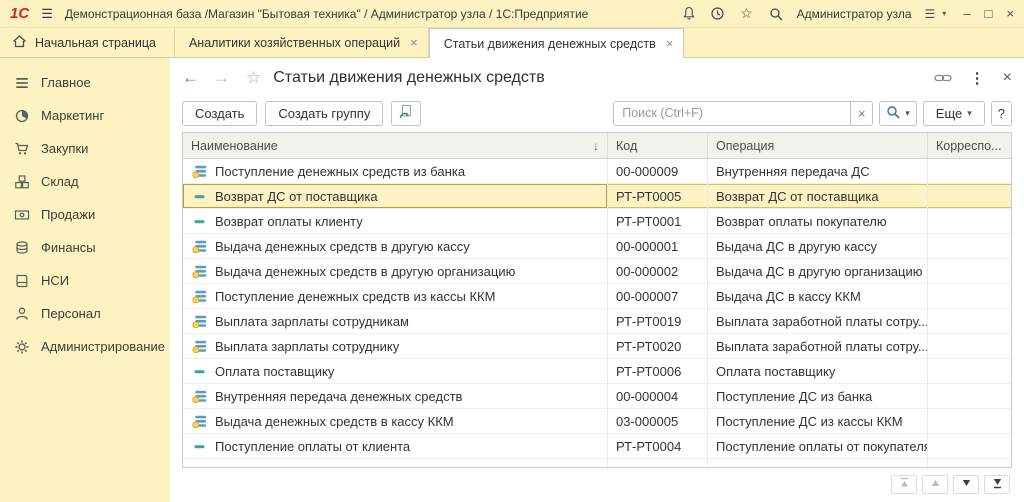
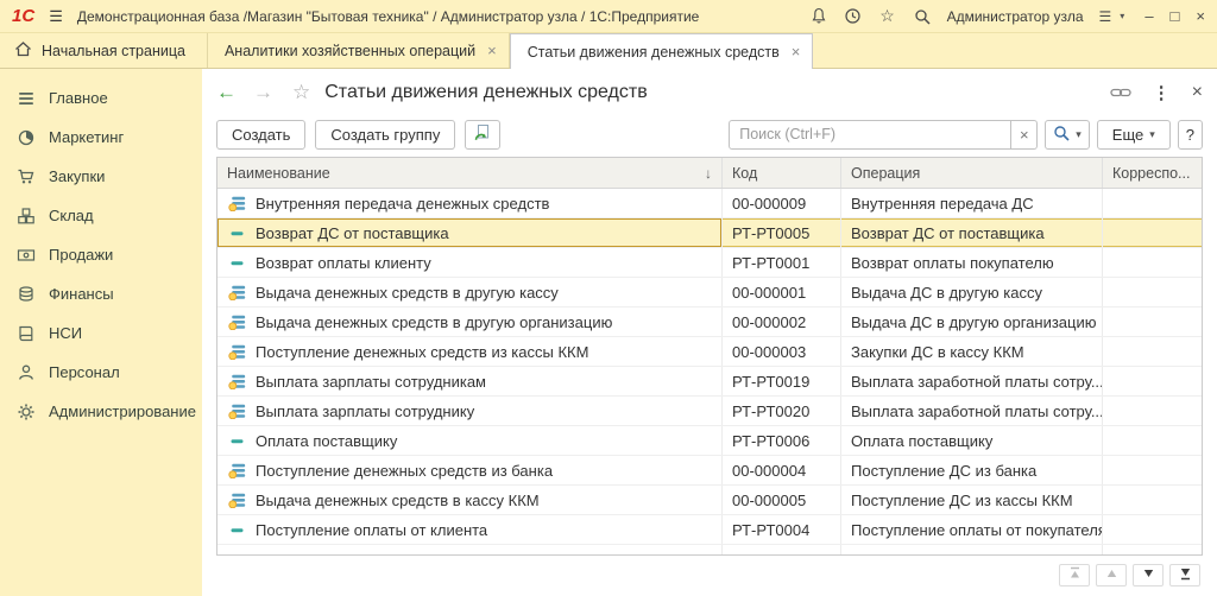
  1С
  ☰
  Демонстрационная база /Магазин "Бытовая техника" / Администратор узла / 1С:Предприятие
  ☆
  Администратор узла
  ☰
  ▾
  –
  □
  ×
  Начальная страница
  Аналитики хозяйственных операций
  ×
  Статьи движения денежных средств
  ×
  Главное
  Маркетинг
  Закупки
  Склад
  Продажи
  Финансы
  НСИ
  Персонал
  Администрирование
  ←
  →
  ☆
  Статьи движения денежных средств
  ⋮
  ×
  Создать
  Создать группу
  Поиск (Ctrl+F)
  ×
  ▾
  Еще
  ▾
  ?
  Наименование
  ↓
  Код
  Операция
  Корреспо...
- Поступление денежных средств из банка
+ Внутренняя передача денежных средств
  00-000009
  Внутренняя передача ДС
  Возврат ДС от поставщика
  РТ-РТ0005
  Возврат ДС от поставщика
  Возврат оплаты клиенту
  РТ-РТ0001
  Возврат оплаты покупателю
  Выдача денежных средств в другую кассу
  00-000001
  Выдача ДС в другую кассу
  Выдача денежных средств в другую организацию
  00-000002
  Выдача ДС в другую организацию
  Поступление денежных средств из кассы ККМ
- 00-000007
+ 00-000003
- Выдача ДС в кассу ККМ
+ Закупки ДС в кассу ККМ
  Выплата зарплаты сотрудникам
  РТ-РТ0019
  Выплата заработной платы сотру...
  Выплата зарплаты сотруднику
  РТ-РТ0020
  Выплата заработной платы сотру...
  Оплата поставщику
  РТ-РТ0006
  Оплата поставщику
- Внутренняя передача денежных средств
+ Поступление денежных средств из банка
  00-000004
  Поступление ДС из банка
  Выдача денежных средств в кассу ККМ
- 03-000005
+ 00-000005
  Поступление ДС из кассы ККМ
  Поступление оплаты от клиента
  РТ-РТ0004
  Поступление оплаты от покупателя
